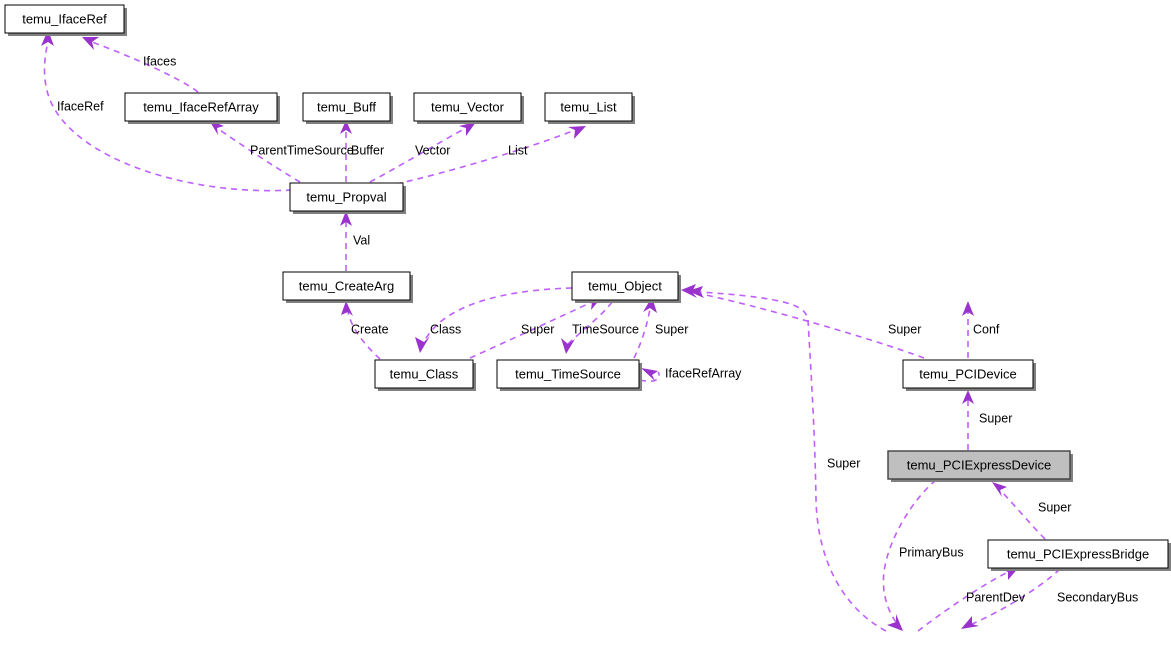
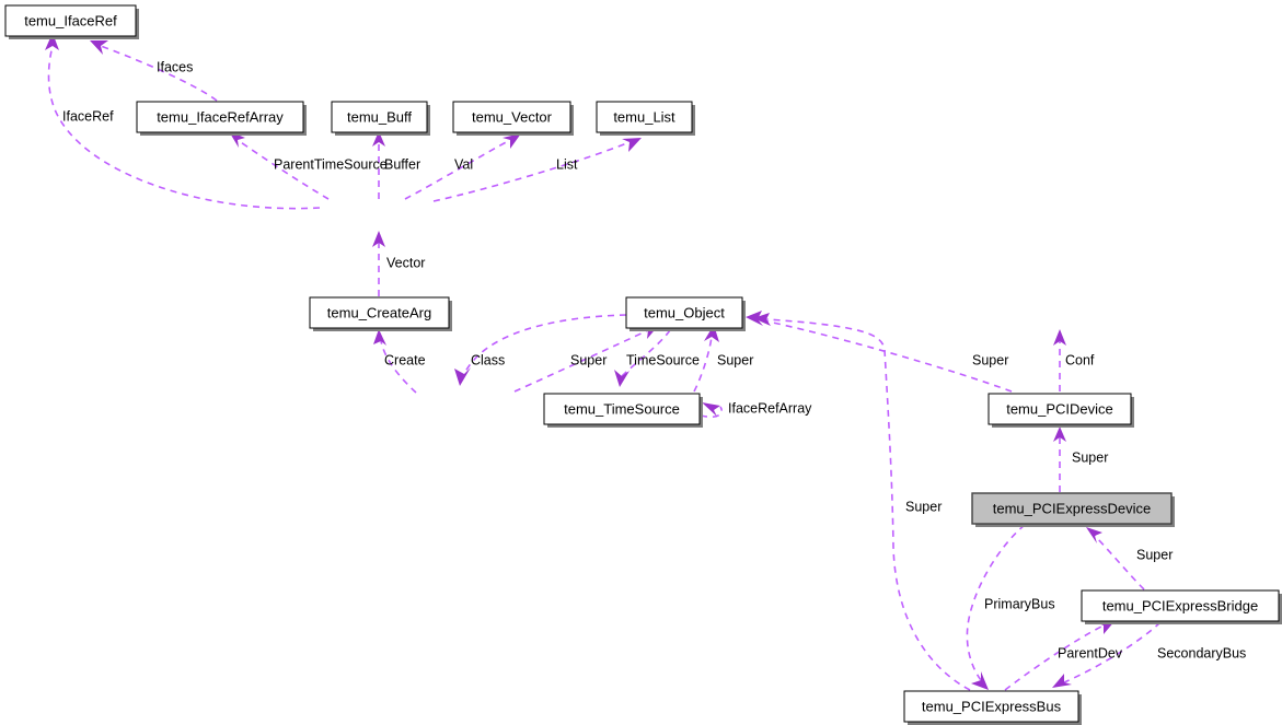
  IfaceRef
  Ifaces
  ParentTimeSource
  Buffer
- Vector
+ Val
  List
- Val
+ Vector
  Create
  Class
  Super
  TimeSource
  Super
  IfaceRefArray
  Super
  Conf
  Super
  Super
  Super
  PrimaryBus
  ParentDev
  SecondaryBus
  temu_IfaceRef
  temu_IfaceRefArray
  temu_Buff
  temu_Vector
  temu_List
- temu_Propval
  temu_CreateArg
  temu_Object
- temu_Class
  temu_TimeSource
  temu_PCIDevice
  temu_PCIExpressDevice
  temu_PCIExpressBridge
+ temu_PCIExpressBus
